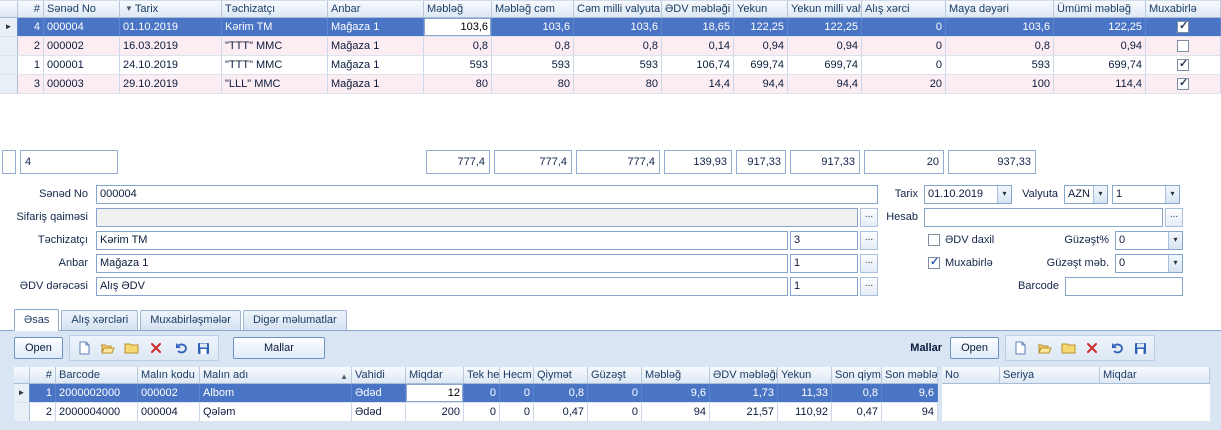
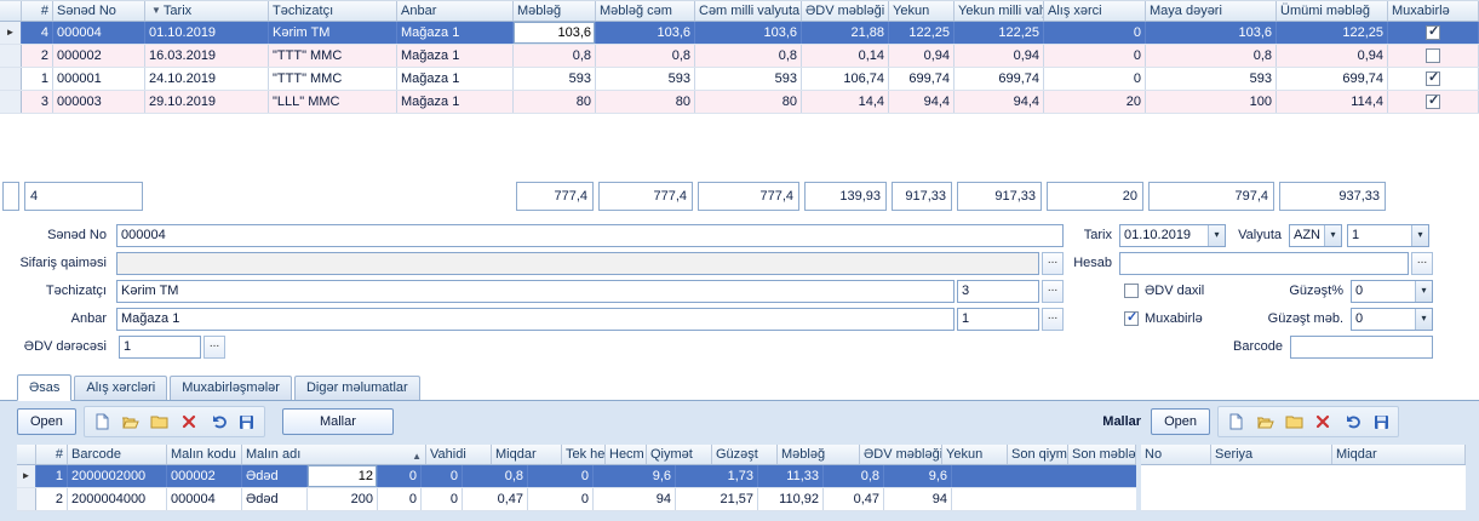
  #
  Sənəd No
  ▼ Tarix
  Təchizatçı
  Anbar
  Məbləğ
  Məbləğ cəm
  Cəm milli valyuta
  ƏDV məbləği
  Yekun
  Yekun milli val
  Alış xərci
  Maya dəyəri
  Ümümi məbləğ
  Muxabirlə
  ►
  4
  000004
  01.10.2019
  Kərim TM
  Mağaza 1
  103,6
  103,6
  103,6
- 18,65
+ 21,88
  122,25
  122,25
  0
  103,6
  122,25
  2
  000002
  16.03.2019
  "TTT" MMC
  Mağaza 1
  0,8
  0,8
  0,8
  0,14
  0,94
  0,94
  0
  0,8
  0,94
  1
  000001
  24.10.2019
  "TTT" MMC
  Mağaza 1
  593
  593
  593
  106,74
  699,74
  699,74
  0
  593
  699,74
  3
  000003
  29.10.2019
  "LLL" MMC
  Mağaza 1
  80
  80
  80
  14,4
  94,4
  94,4
  20
  100
  114,4
  4
  777,4
  777,4
  777,4
  139,93
  917,33
  917,33
  20
+ 797,4
  937,33
  Sənəd No
  000004
  Sifariş qaiməsi
  ...
  Təchizatçı
  Kərim TM
  3
  ...
  Anbar
  Mağaza 1
  1
  ...
  ƏDV dərəcəsi
- Alış ƏDV
  1
  ...
  Tarix
  01.10.2019
  ▾
  Valyuta
  AZN
  ▾
  1
  ▾
  Hesab
  ...
  ƏDV daxil
  Güzəşt%
  0
  ▾
  Muxabirlə
  Güzəşt məb.
  0
  ▾
  Barcode
  Əsas
  Alış xərcləri
  Muxabirləşmələr
  Digər məlumatlar
  Open
  Mallar
  Mallar
  Open
  #
  Barcode
  Malın kodu
  Malın adı
  ▲
  Vahidi
  Miqdar
  Tek he
  Hecm
  Qiymət
  Güzəşt
  Məbləğ
  ƏDV məbləği
  Yekun
  Son qiym
  Son məblə
  ►
  1
  2000002000
  000002
- Albom
  Ədəd
  12
  0
  0
  0,8
  0
  9,6
  1,73
  11,33
  0,8
  9,6
  2
  2000004000
  000004
- Qələm
  Ədəd
  200
  0
  0
  0,47
  0
  94
  21,57
  110,92
  0,47
  94
  No
  Seriya
  Miqdar
